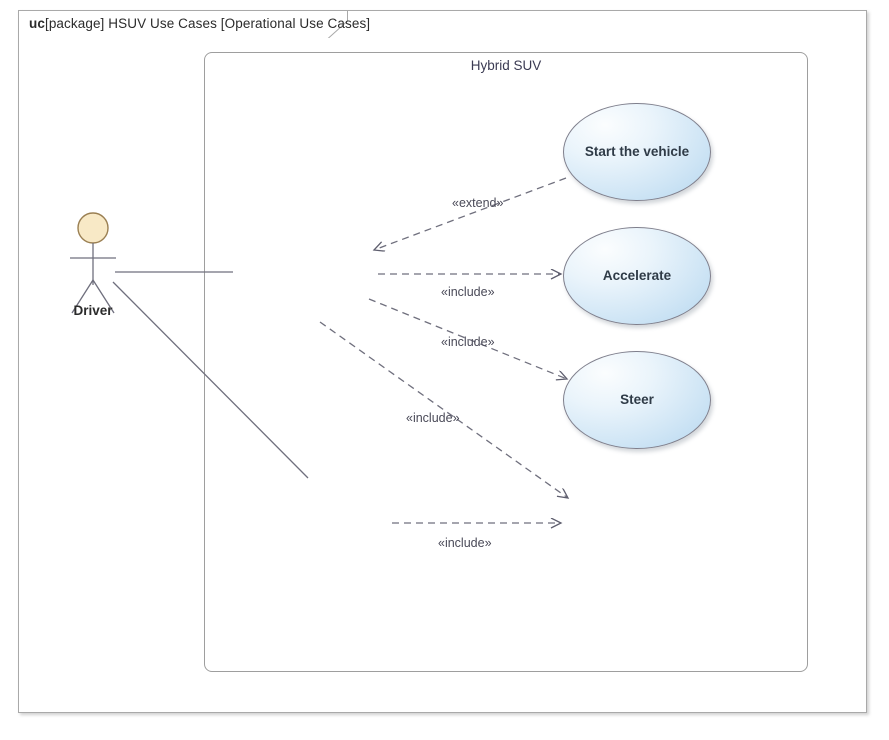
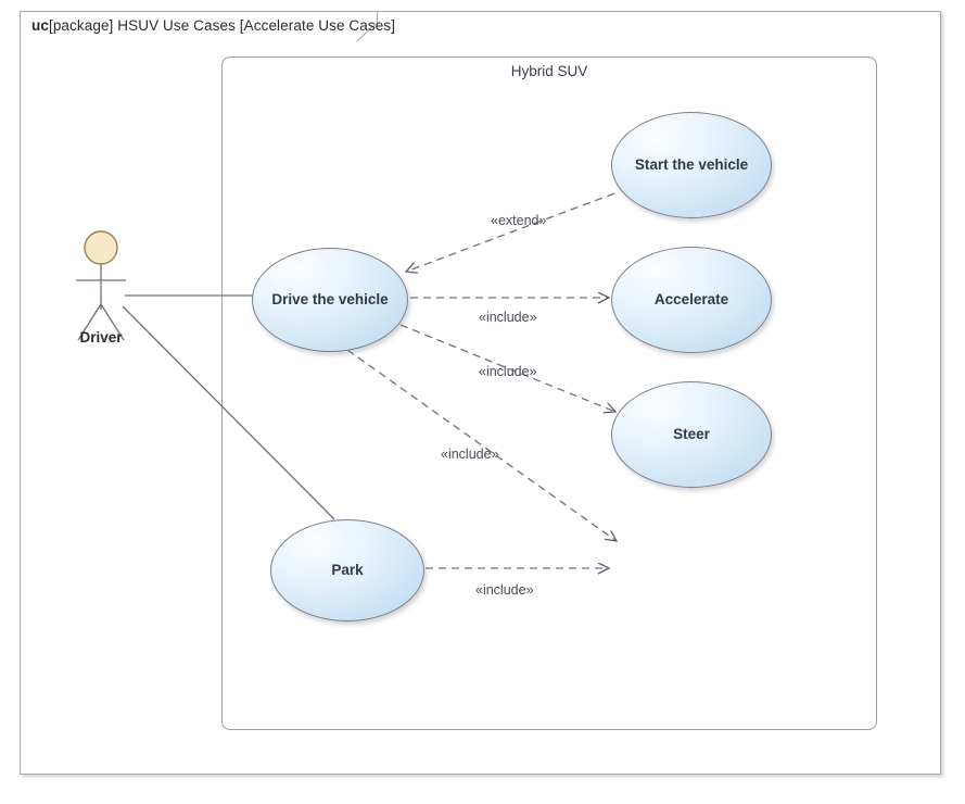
- uc[package] HSUV Use Cases [Operational Use Cases]
+ uc[package] HSUV Use Cases [Accelerate Use Cases]
  Hybrid SUV
  Driver
+ Drive the vehicle
  Start the vehicle
  Accelerate
  Steer
+ Park
  «extend»
  «include»
  «include»
  «include»
  «include»
